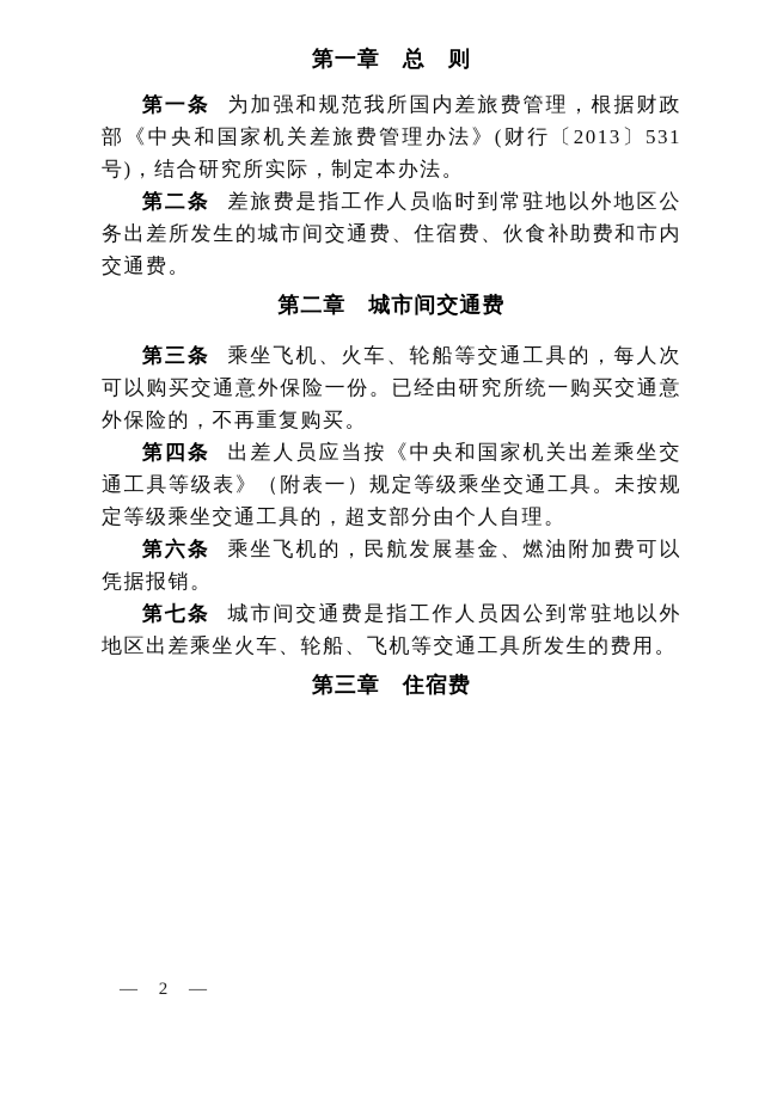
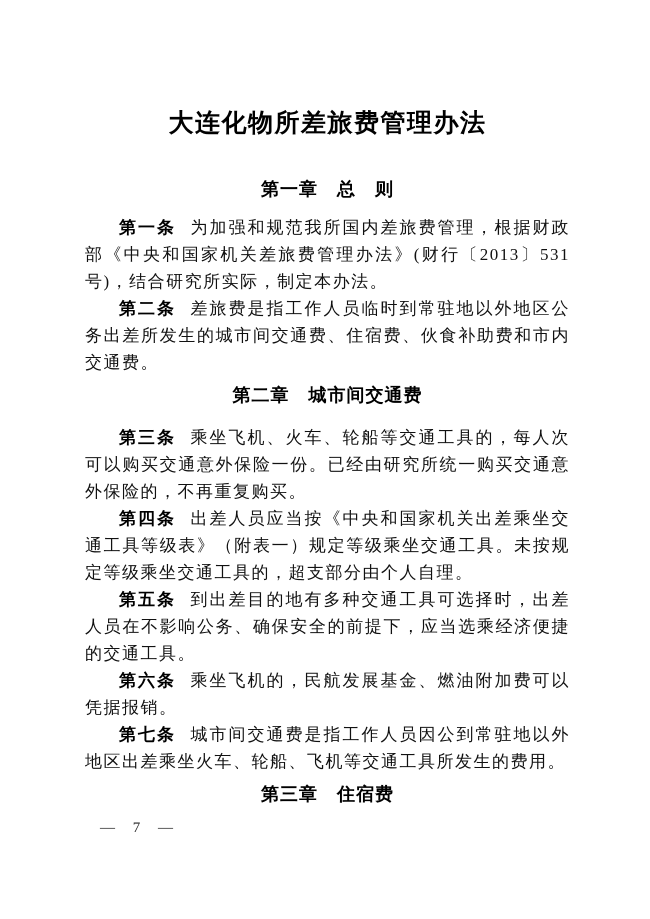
+ 大连化物所差旅费管理办法
  第一章 总 则
  第一条 为加强和规范我所国内差旅费管理，根据财政部《中央和国家机关差旅费管理办法》(财行〔2013〕531 号)，结合研究所实际，制定本办法。
  第二条 差旅费是指工作人员临时到常驻地以外地区公务出差所发生的城市间交通费、住宿费、伙食补助费和市内交通费。
  第二章 城市间交通费
  第三条 乘坐飞机、火车、轮船等交通工具的，每人次可以购买交通意外保险一份。已经由研究所统一购买交通意外保险的，不再重复购买。
  第四条 出差人员应当按《中央和国家机关出差乘坐交通工具等级表》（附表一）规定等级乘坐交通工具。未按规定等级乘坐交通工具的，超支部分由个人自理。
+ 第五条 到出差目的地有多种交通工具可选择时，出差人员在不影响公务、确保安全的前提下，应当选乘经济便捷的交通工具。
  第六条 乘坐飞机的，民航发展基金、燃油附加费可以凭据报销。
  第七条 城市间交通费是指工作人员因公到常驻地以外地区出差乘坐火车、轮船、飞机等交通工具所发生的费用。
  第三章 住宿费
- — 2 —
+ — 7 —
